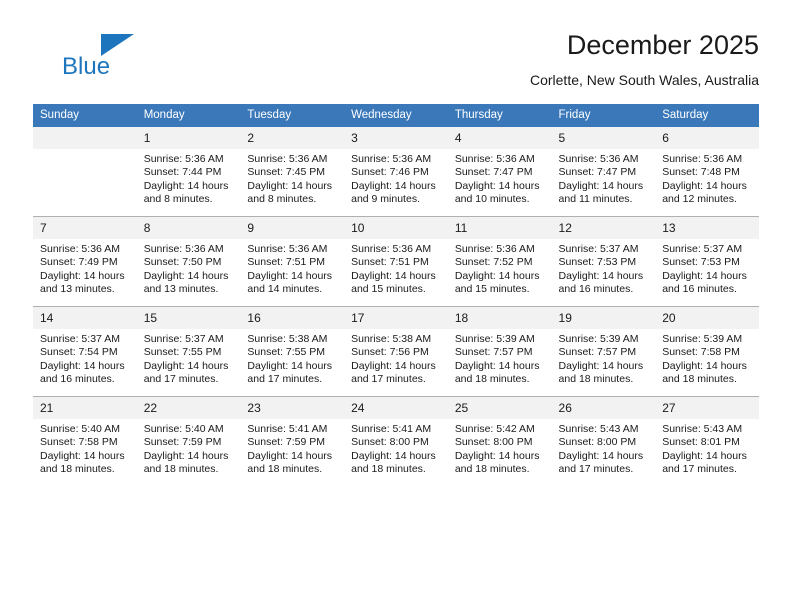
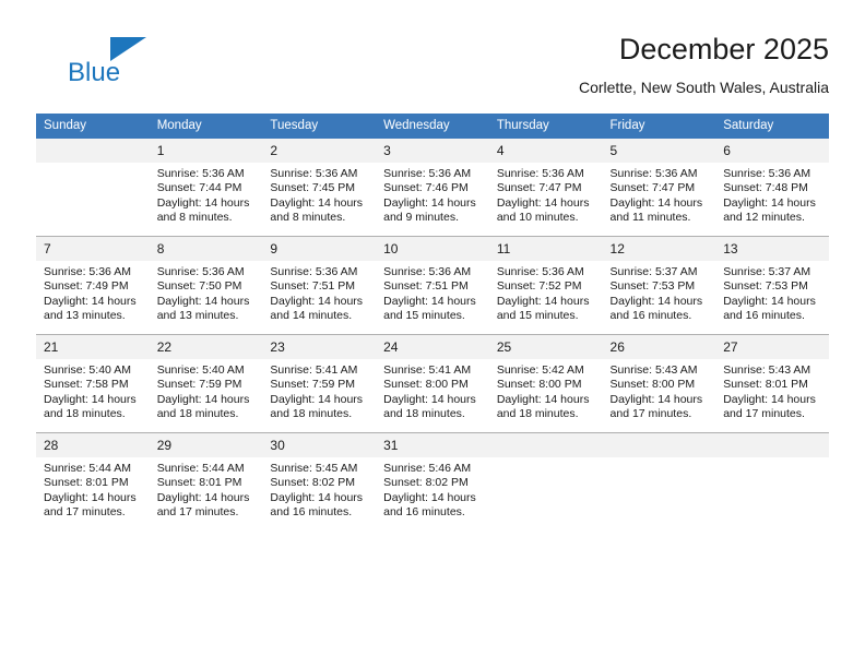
  Blue
  December 2025
  Corlette, New South Wales, Australia
  Sunday	Monday	Tuesday	Wednesday	Thursday	Friday	Saturday
  	1Sunrise: 5:36 AMSunset: 7:44 PMDaylight: 14 hours and 8 minutes.	2Sunrise: 5:36 AMSunset: 7:45 PMDaylight: 14 hours and 8 minutes.	3Sunrise: 5:36 AMSunset: 7:46 PMDaylight: 14 hours and 9 minutes.	4Sunrise: 5:36 AMSunset: 7:47 PMDaylight: 14 hours and 10 minutes.	5Sunrise: 5:36 AMSunset: 7:47 PMDaylight: 14 hours and 11 minutes.	6Sunrise: 5:36 AMSunset: 7:48 PMDaylight: 14 hours and 12 minutes.
  7Sunrise: 5:36 AMSunset: 7:49 PMDaylight: 14 hours and 13 minutes.	8Sunrise: 5:36 AMSunset: 7:50 PMDaylight: 14 hours and 13 minutes.	9Sunrise: 5:36 AMSunset: 7:51 PMDaylight: 14 hours and 14 minutes.	10Sunrise: 5:36 AMSunset: 7:51 PMDaylight: 14 hours and 15 minutes.	11Sunrise: 5:36 AMSunset: 7:52 PMDaylight: 14 hours and 15 minutes.	12Sunrise: 5:37 AMSunset: 7:53 PMDaylight: 14 hours and 16 minutes.	13Sunrise: 5:37 AMSunset: 7:53 PMDaylight: 14 hours and 16 minutes.
- 14Sunrise: 5:37 AMSunset: 7:54 PMDaylight: 14 hours and 16 minutes.	15Sunrise: 5:37 AMSunset: 7:55 PMDaylight: 14 hours and 17 minutes.	16Sunrise: 5:38 AMSunset: 7:55 PMDaylight: 14 hours and 17 minutes.	17Sunrise: 5:38 AMSunset: 7:56 PMDaylight: 14 hours and 17 minutes.	18Sunrise: 5:39 AMSunset: 7:57 PMDaylight: 14 hours and 18 minutes.	19Sunrise: 5:39 AMSunset: 7:57 PMDaylight: 14 hours and 18 minutes.	20Sunrise: 5:39 AMSunset: 7:58 PMDaylight: 14 hours and 18 minutes.
  21Sunrise: 5:40 AMSunset: 7:58 PMDaylight: 14 hours and 18 minutes.	22Sunrise: 5:40 AMSunset: 7:59 PMDaylight: 14 hours and 18 minutes.	23Sunrise: 5:41 AMSunset: 7:59 PMDaylight: 14 hours and 18 minutes.	24Sunrise: 5:41 AMSunset: 8:00 PMDaylight: 14 hours and 18 minutes.	25Sunrise: 5:42 AMSunset: 8:00 PMDaylight: 14 hours and 18 minutes.	26Sunrise: 5:43 AMSunset: 8:00 PMDaylight: 14 hours and 17 minutes.	27Sunrise: 5:43 AMSunset: 8:01 PMDaylight: 14 hours and 17 minutes.
+ 28Sunrise: 5:44 AMSunset: 8:01 PMDaylight: 14 hours and 17 minutes.	29Sunrise: 5:44 AMSunset: 8:01 PMDaylight: 14 hours and 17 minutes.	30Sunrise: 5:45 AMSunset: 8:02 PMDaylight: 14 hours and 16 minutes.	31Sunrise: 5:46 AMSunset: 8:02 PMDaylight: 14 hours and 16 minutes.
